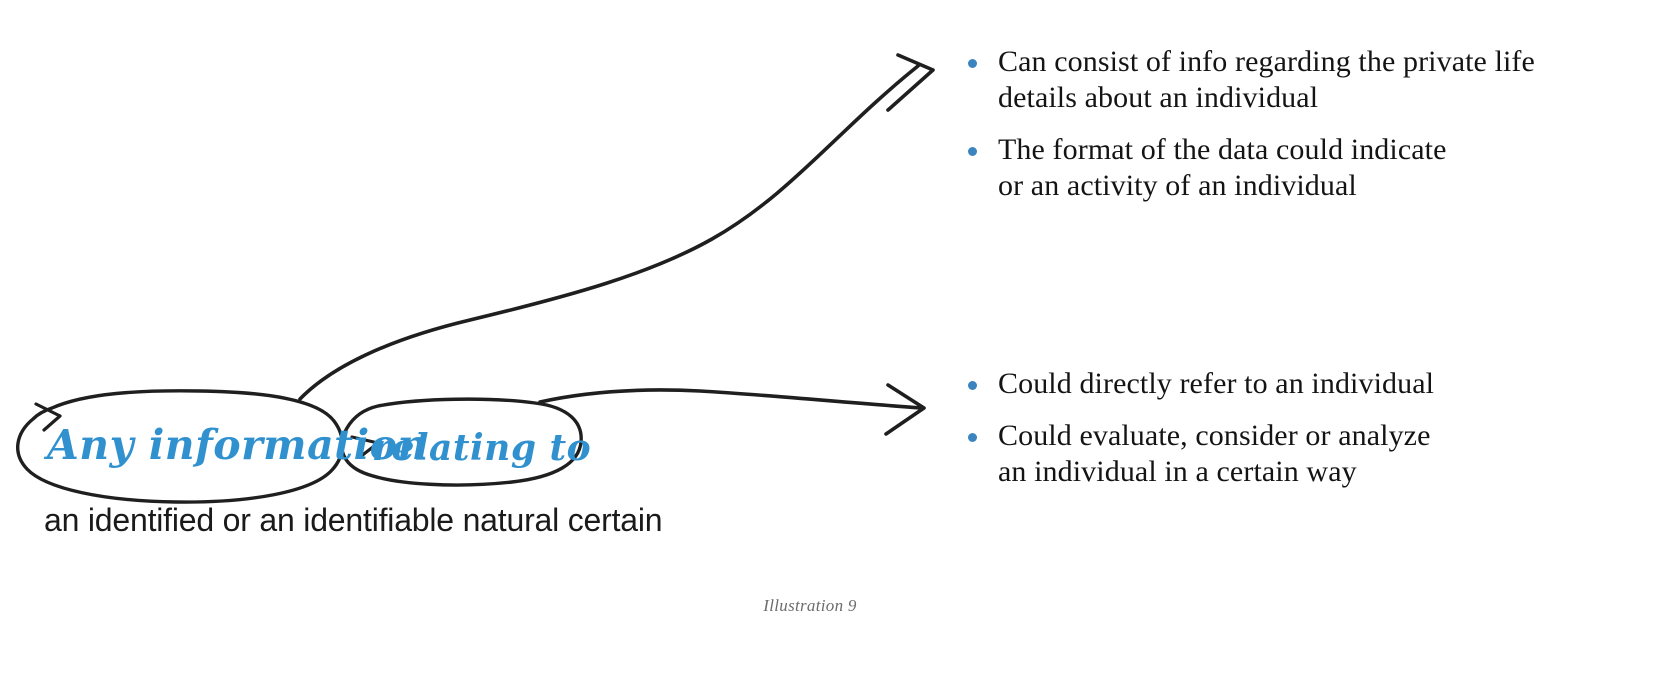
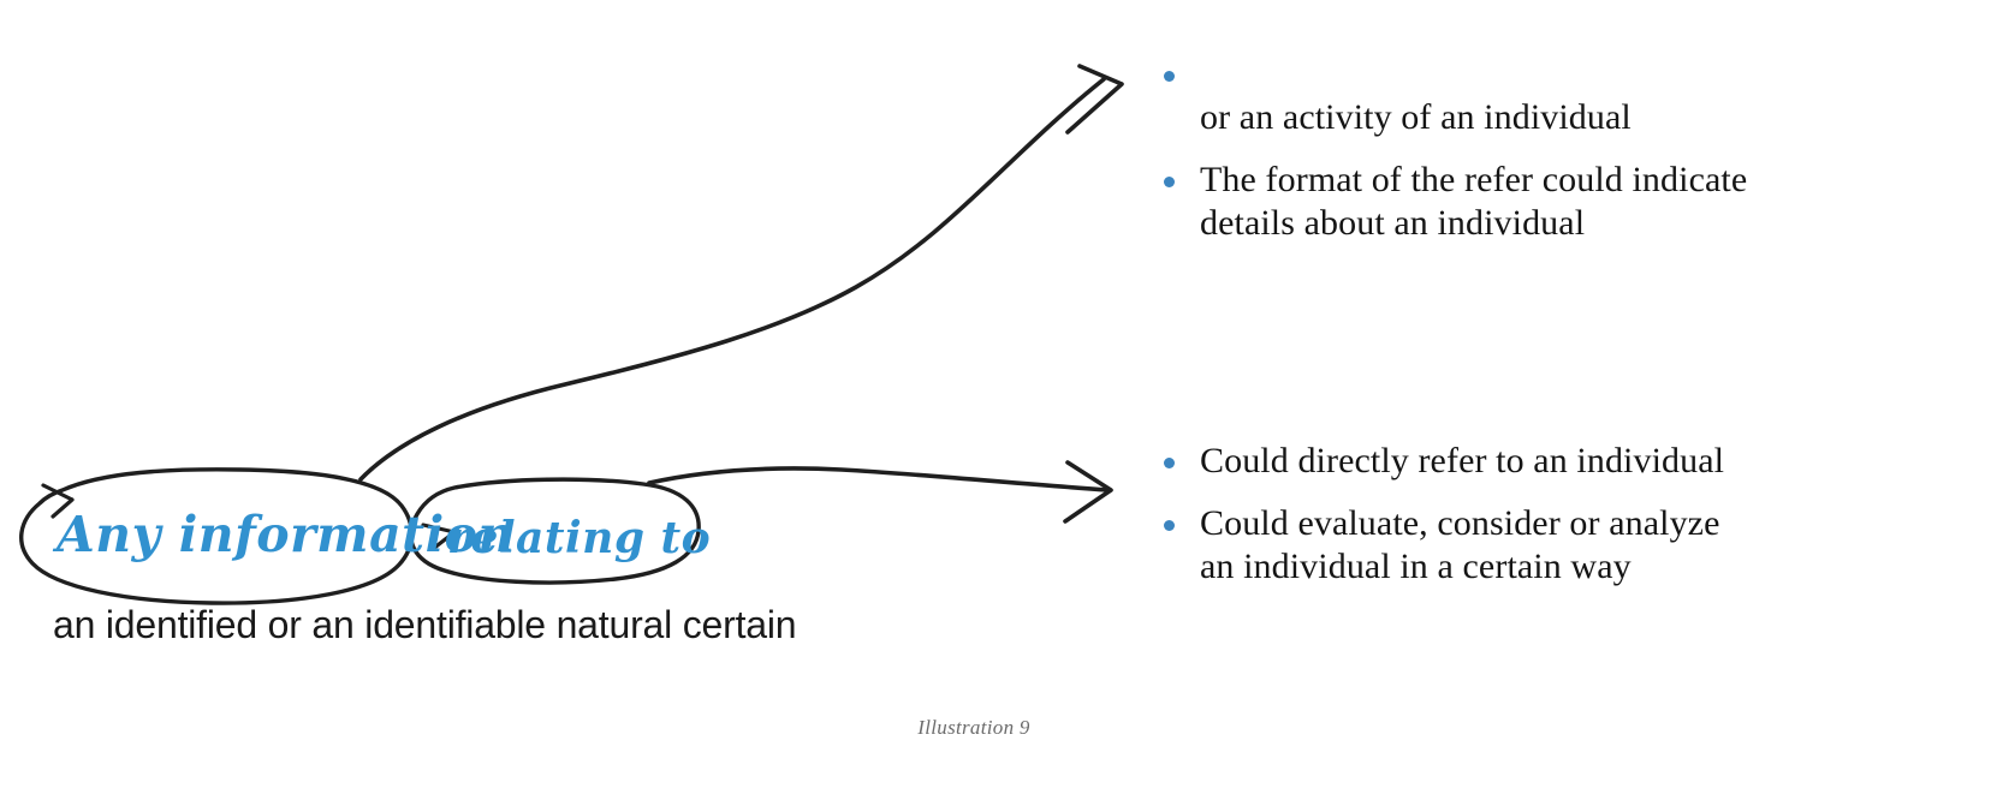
  Any information
  relating to
  an identified or an identifiable natural certain
- Can consist of info regarding the private life
- details about an individual
+ or an activity of an individual
- The format of the data could indicate
+ The format of the refer could indicate
- or an activity of an individual
+ details about an individual
  Could directly refer to an individual
  Could evaluate, consider or analyze
  an individual in a certain way
  Illustration 9
